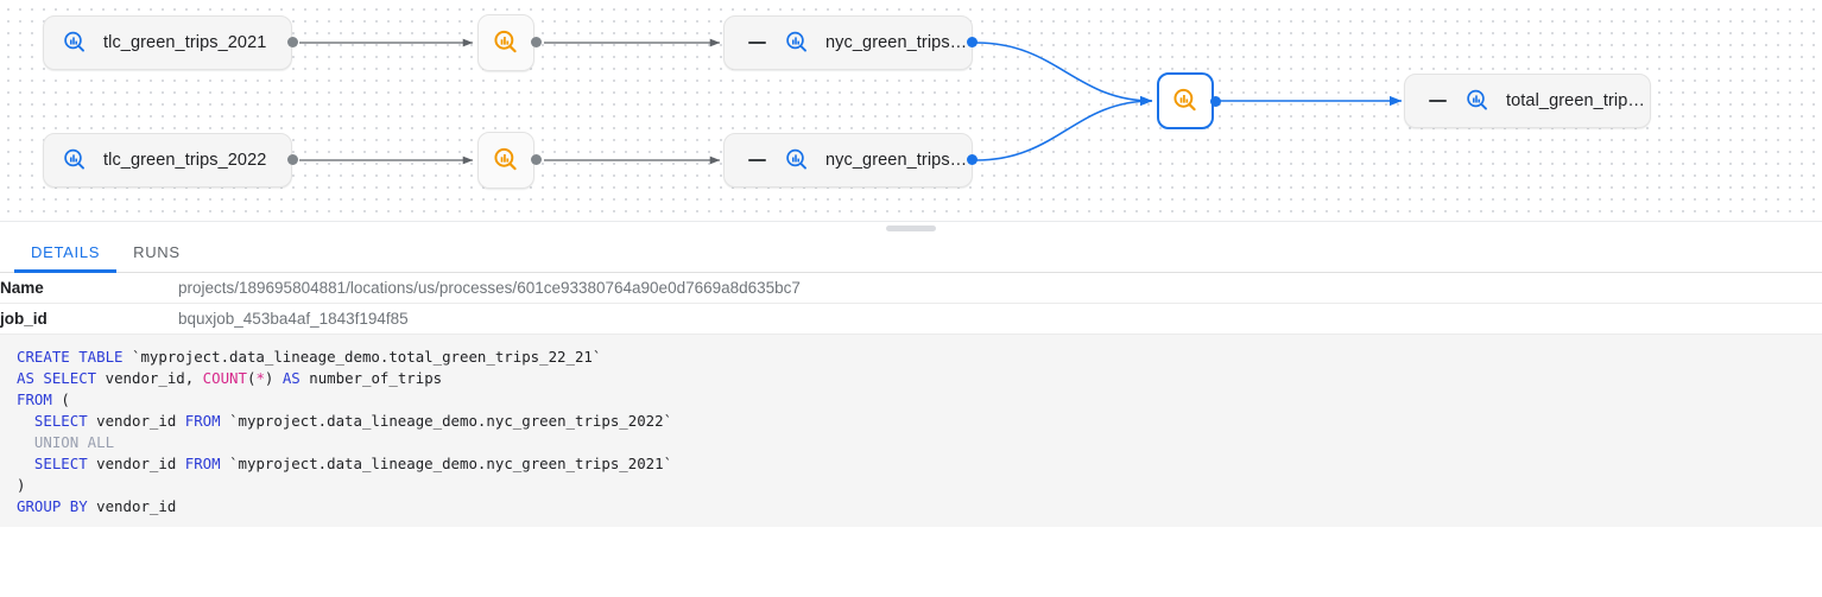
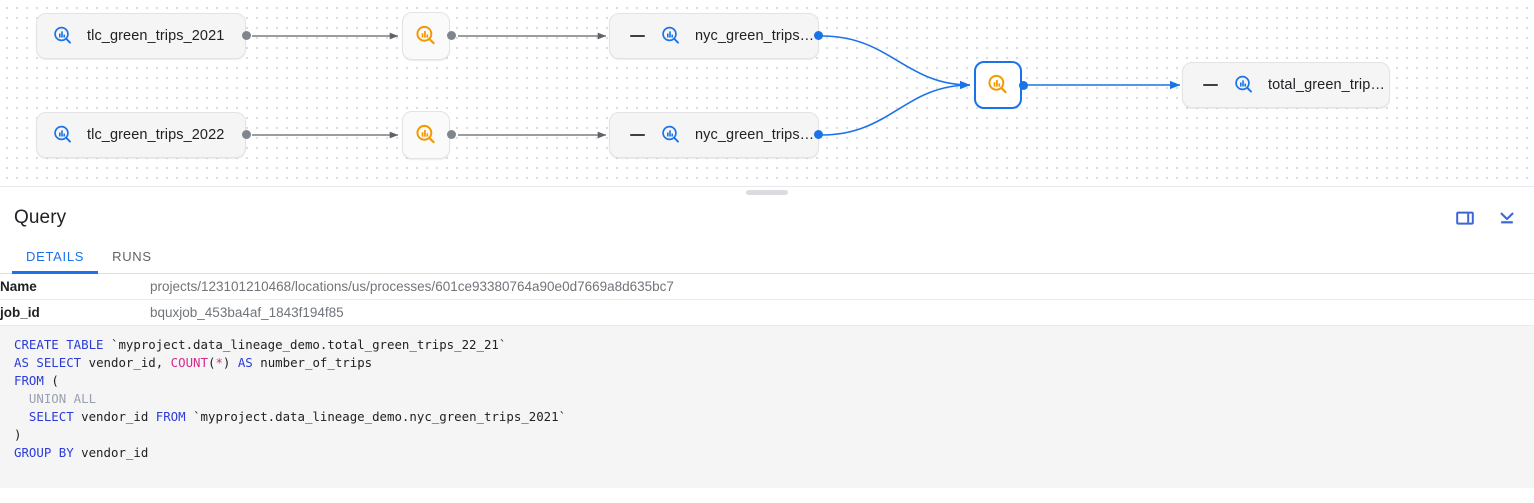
  tlc_green_trips_2021
  tlc_green_trips_2022
  nyc_green_trips…
  nyc_green_trips…
  total_green_trip…
+ Query
  DETAILS
  RUNS
- Name	projects/189695804881/locations/us/processes/601ce93380764a90e0d7669a8d635bc7
+ Name	projects/123101210468/locations/us/processes/601ce93380764a90e0d7669a8d635bc7
  job_id	bquxjob_453ba4af_1843f194f85
  CREATE TABLE `myproject.data_lineage_demo.total_green_trips_22_21`
  AS SELECT vendor_id, COUNT(*) AS number_of_trips
  FROM (
- SELECT vendor_id FROM `myproject.data_lineage_demo.nyc_green_trips_2022`
  UNION ALL
  SELECT vendor_id FROM `myproject.data_lineage_demo.nyc_green_trips_2021`
  )
  GROUP BY vendor_id
